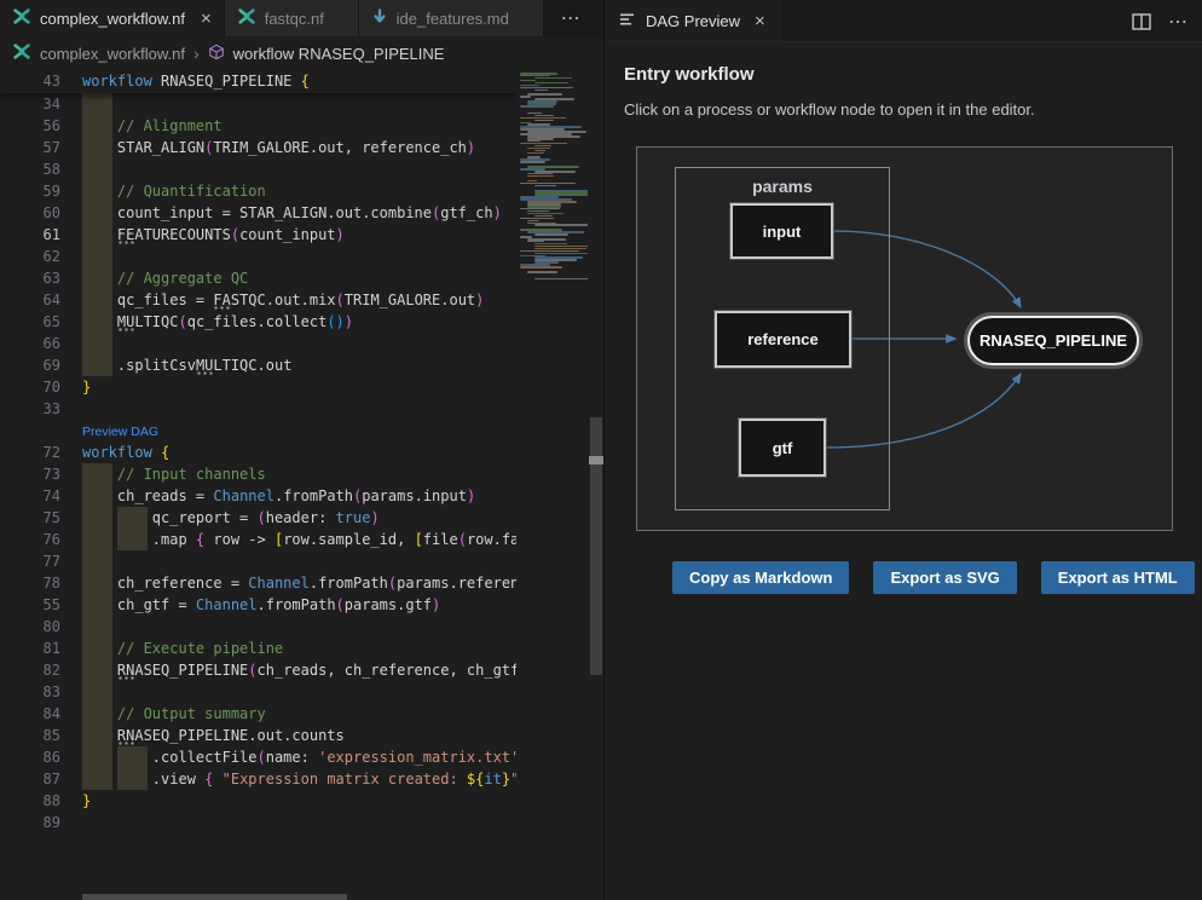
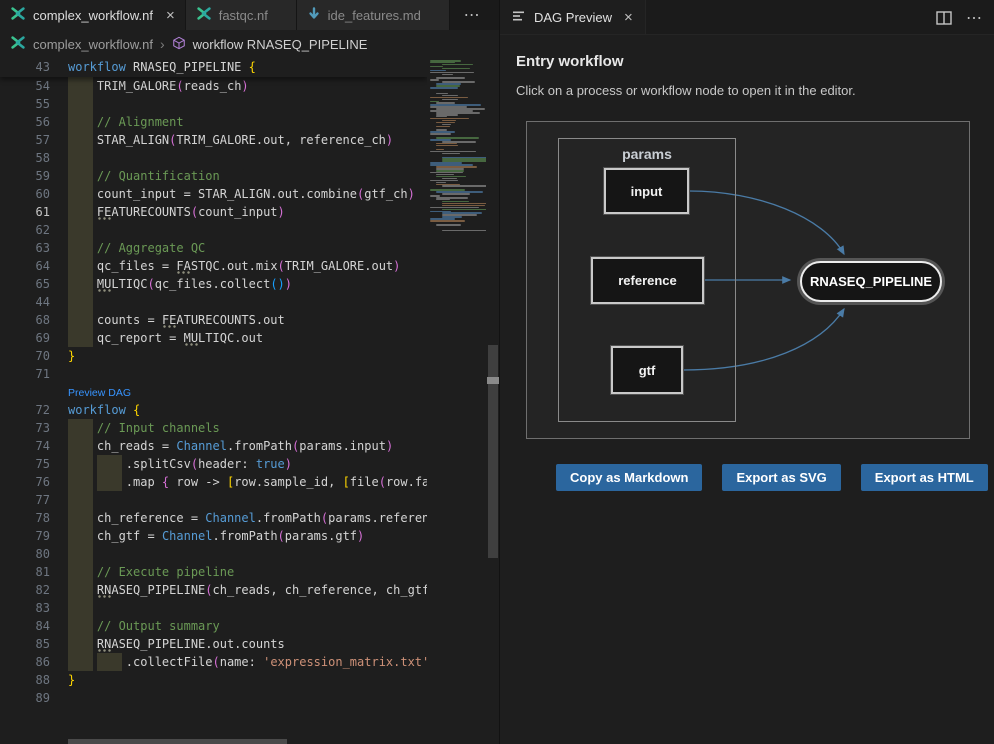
  complex_workflow.nf
  ×
  fastqc.nf
  ide_features.md
  ⋯
  complex_workflow.nf
  ›
  workflow RNASEQ_PIPELINE
  43 workflow RNASEQ_PIPELINE {
+ 54 TRIM_GALORE(reads_ch)
- 34
+ 55
  56 // Alignment
  57 STAR_ALIGN(TRIM_GALORE.out, reference_ch)
  58
  59 // Quantification
  60 count_input = STAR_ALIGN.out.combine(gtf_ch)
  61 FEATURECOUNTS(count_input)
  62
  63 // Aggregate QC
  64 qc_files = FASTQC.out.mix(TRIM_GALORE.out)
  65 MULTIQC(qc_files.collect())
- 66
+ 44
+ 68 counts = FEATURECOUNTS.out
- 69 .splitCsvMULTIQC.out
+ 69 qc_report = MULTIQC.out
  70 }
- 33
+ 71
  Preview DAG
  72 workflow {
  73 // Input channels
  74 ch_reads = Channel.fromPath(params.input)
- 75 qc_report = (header: true)
+ 75 .splitCsv(header: true)
  76 .map { row -> [row.sample_id, [file(row.fa
  77
  78 ch_reference = Channel.fromPath(params.referen
- 55 ch_gtf = Channel.fromPath(params.gtf)
+ 79 ch_gtf = Channel.fromPath(params.gtf)
  80
  81 // Execute pipeline
  82 RNASEQ_PIPELINE(ch_reads, ch_reference, ch_gtf
  83
  84 // Output summary
  85 RNASEQ_PIPELINE.out.counts
  86 .collectFile(name: 'expression_matrix.txt'
- 87 .view { "Expression matrix created: ${it}"
  88 }
  89
  DAG Preview
  ×
  ⋯
  Entry workflow
  Click on a process or workflow node to open it in the editor.
  params
  input
  reference
  gtf
  RNASEQ_PIPELINE
  Copy as Markdown
  Export as SVG
  Export as HTML
